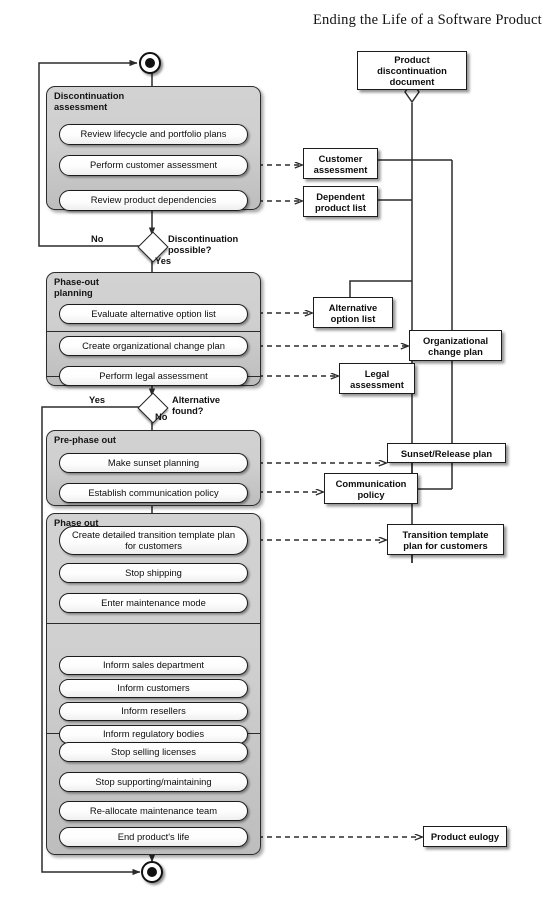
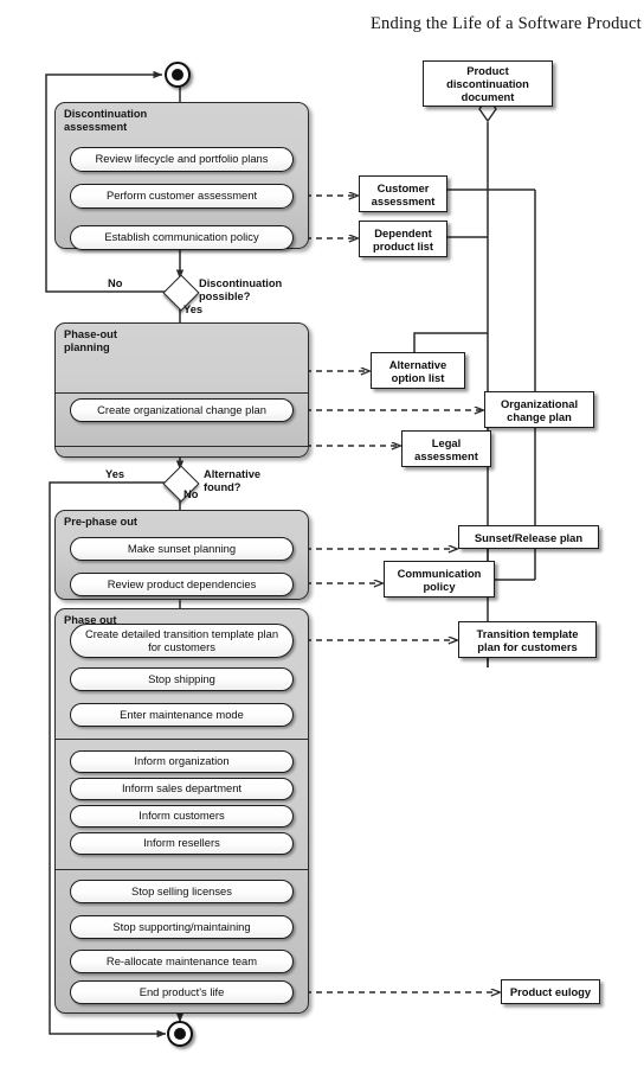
  Ending the Life of a Software Product
  Discontinuation
  assessment
  Review lifecycle and portfolio plans
  Perform customer assessment
- Review product dependencies
+ Establish communication policy
  Discontinuation
  possible?
  No
  Yes
  Phase-out
  planning
- Evaluate alternative option list
  Create organizational change plan
- Perform legal assessment
  Alternative
  found?
  Yes
  No
  Pre-phase out
  Make sunset planning
- Establish communication policy
+ Review product dependencies
  Phase out
  Create detailed transition template plan for customers
  Stop shipping
  Enter maintenance mode
+ Inform organization
  Inform sales department
  Inform customers
  Inform resellers
- Inform regulatory bodies
  Stop selling licenses
  Stop supporting/maintaining
  Re-allocate maintenance team
  End product's life
  Product
  discontinuation
  document
  Customer
  assessment
  Dependent
  product list
  Alternative
  option list
  Organizational
  change plan
  Legal
  assessment
  Sunset/Release plan
  Communication
  policy
  Transition template
  plan for customers
  Product eulogy
